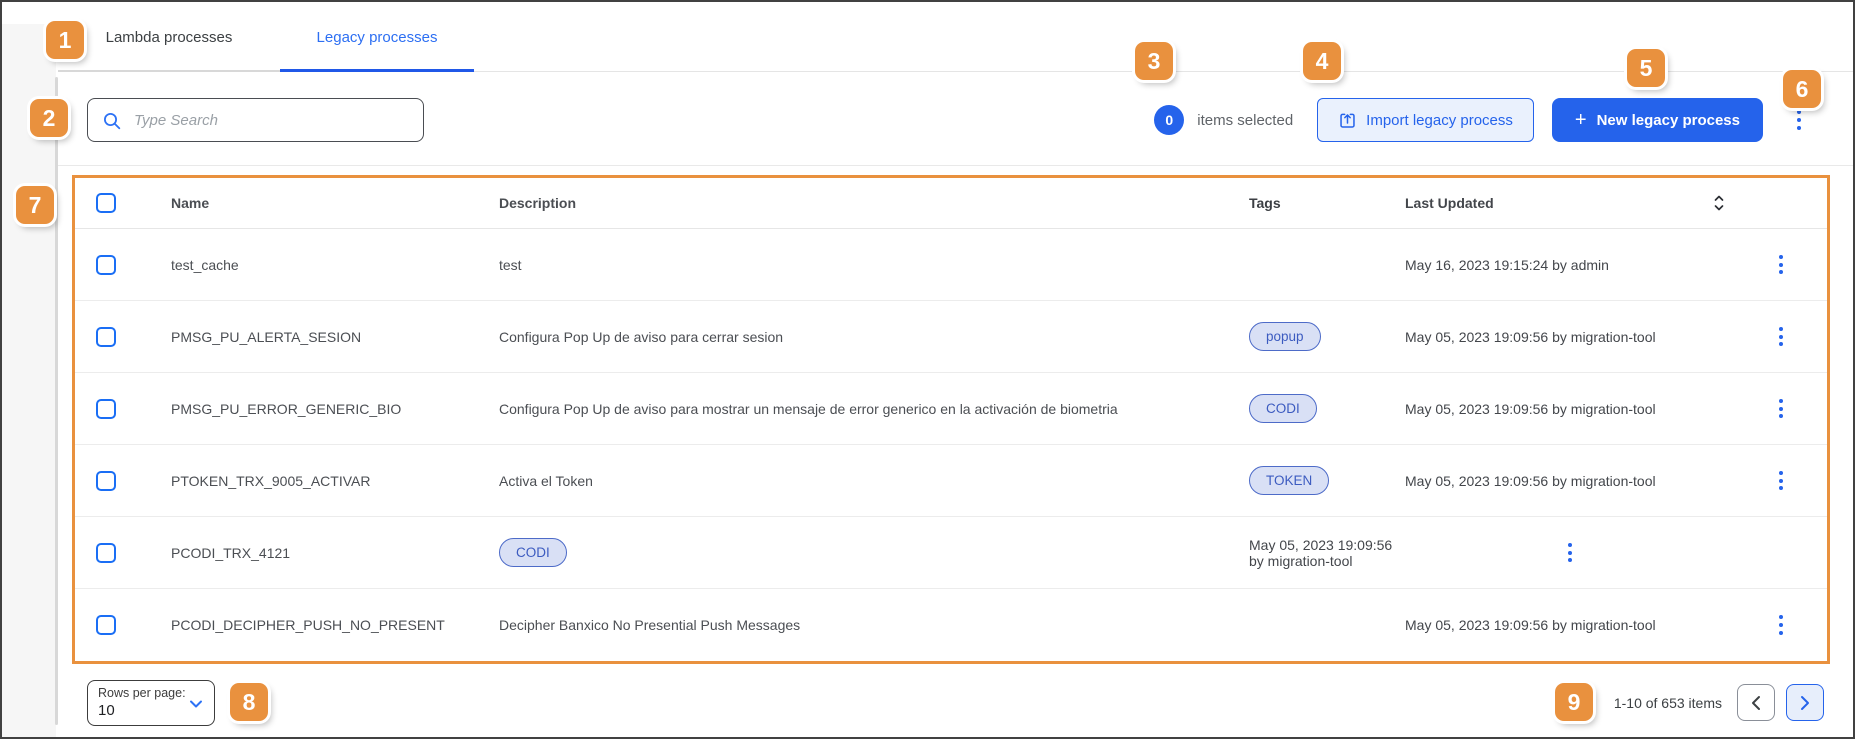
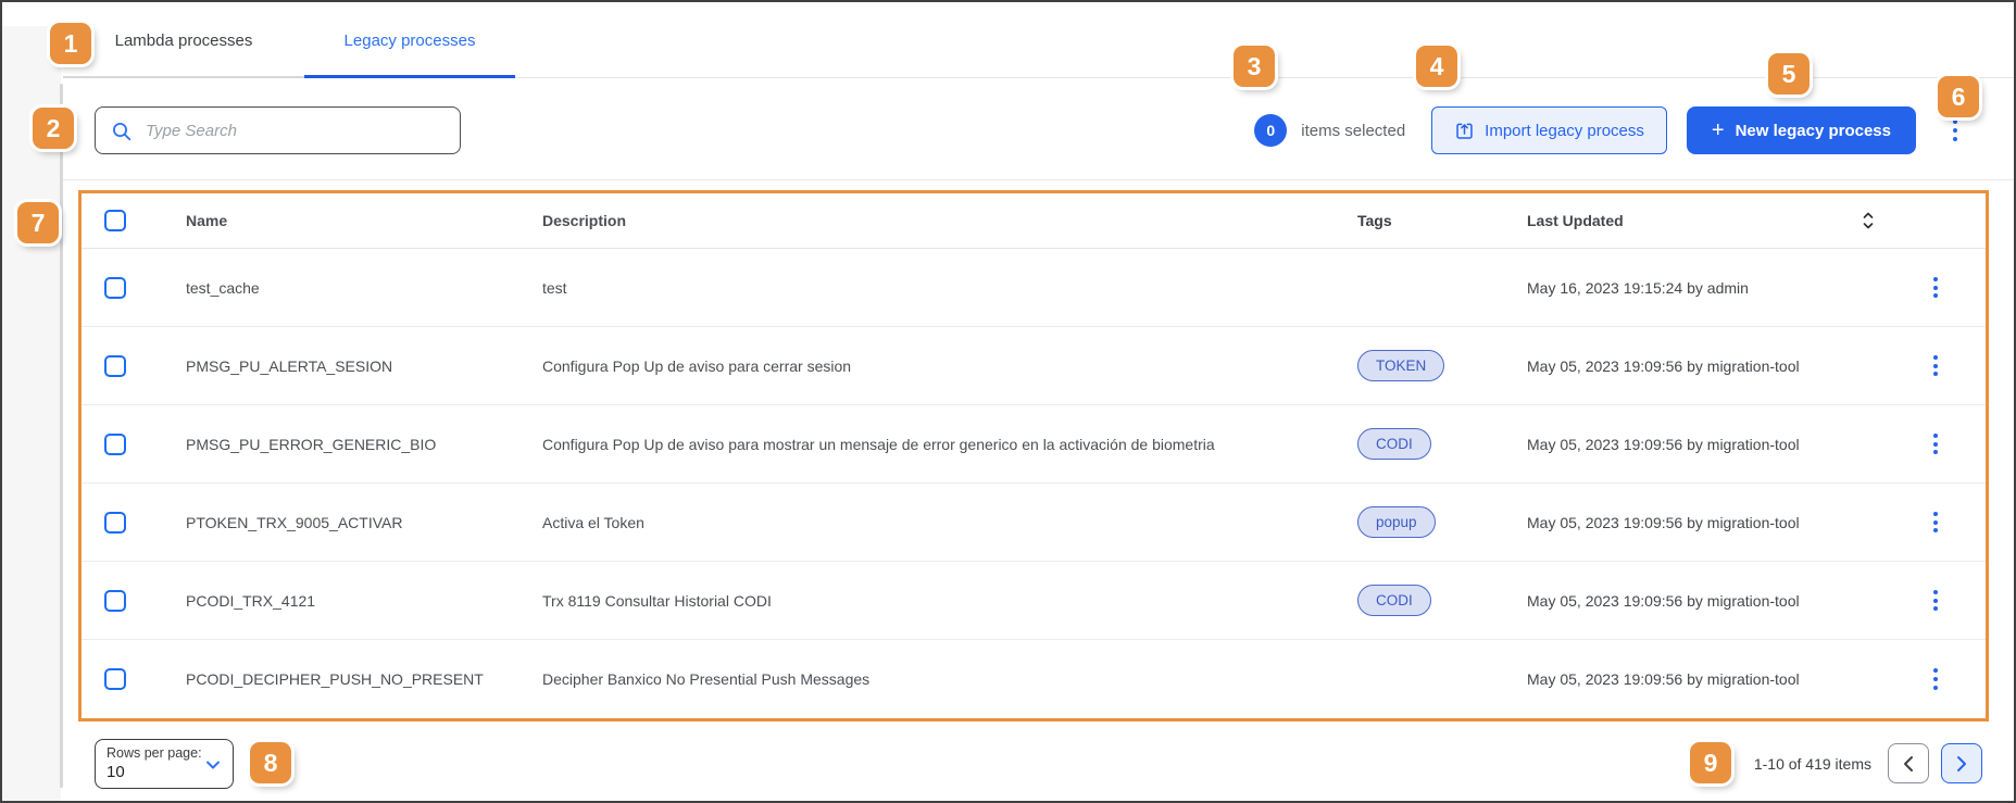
  Lambda processes
  Legacy processes
  Type Search
  0
  items selected
  Import legacy process
  +
  New legacy process
  Name
  Description
  Tags
  Last Updated
  test_cache
  test
  May 16, 2023 19:15:24 by admin
  PMSG_PU_ALERTA_SESION
  Configura Pop Up de aviso para cerrar sesion
- popup
+ TOKEN
  May 05, 2023 19:09:56 by migration-tool
  PMSG_PU_ERROR_GENERIC_BIO
  Configura Pop Up de aviso para mostrar un mensaje de error generico en la activación de biometria
  CODI
  May 05, 2023 19:09:56 by migration-tool
  PTOKEN_TRX_9005_ACTIVAR
  Activa el Token
- TOKEN
+ popup
  May 05, 2023 19:09:56 by migration-tool
  PCODI_TRX_4121
+ Trx 8119 Consultar Historial CODI
  CODI
  May 05, 2023 19:09:56 by migration-tool
  PCODI_DECIPHER_PUSH_NO_PRESENT
  Decipher Banxico No Presential Push Messages
  May 05, 2023 19:09:56 by migration-tool
  Rows per page:
  10
- 1-10 of 653 items
+ 1-10 of 419 items
  1
  2
  3
  4
  5
  6
  7
  8
  9
